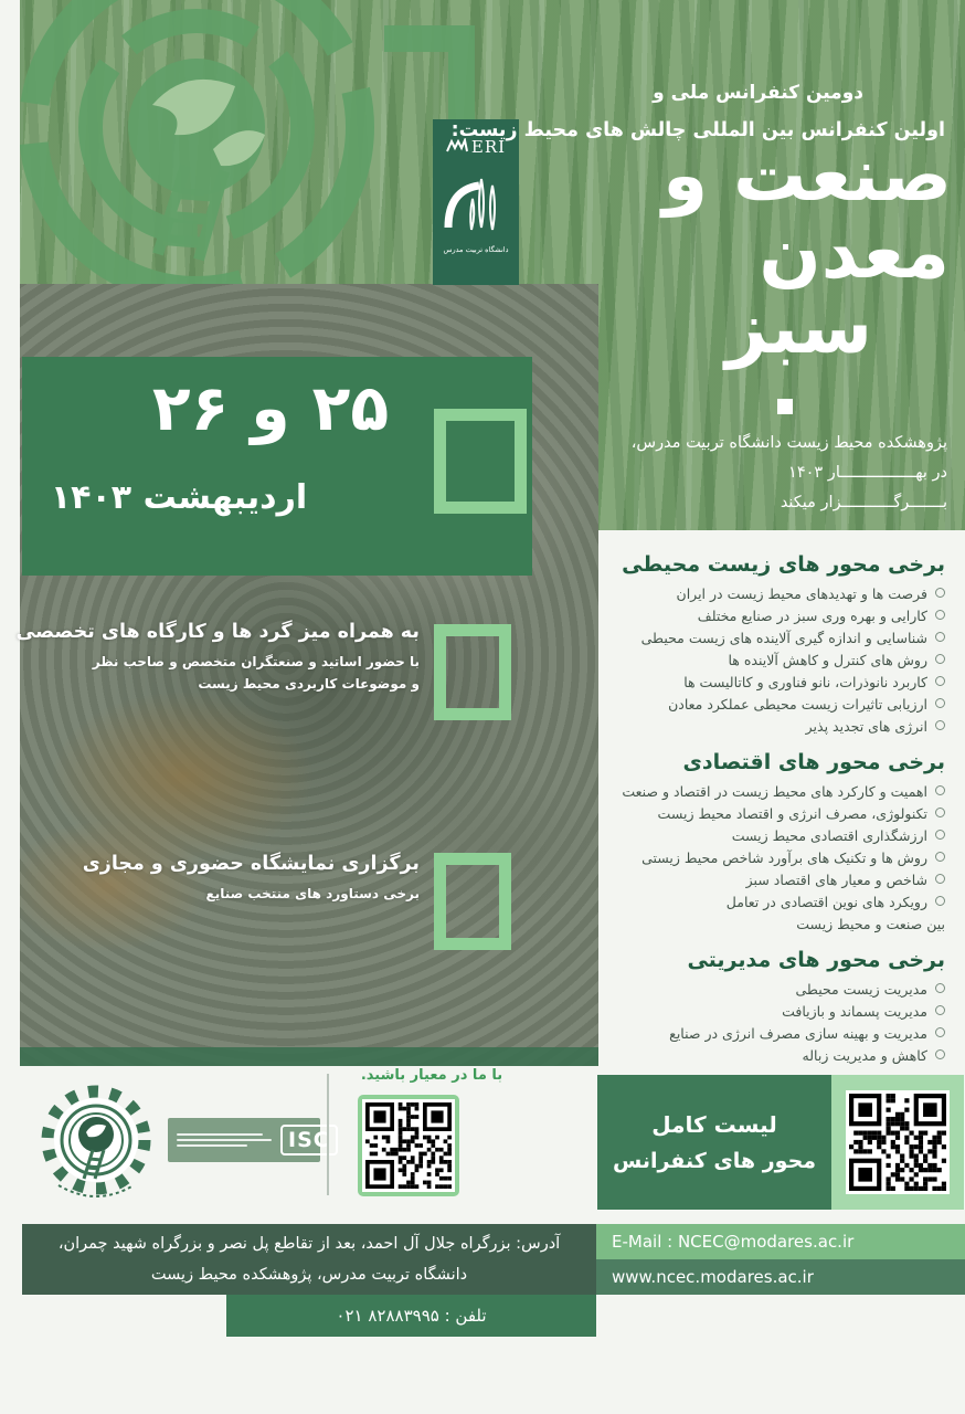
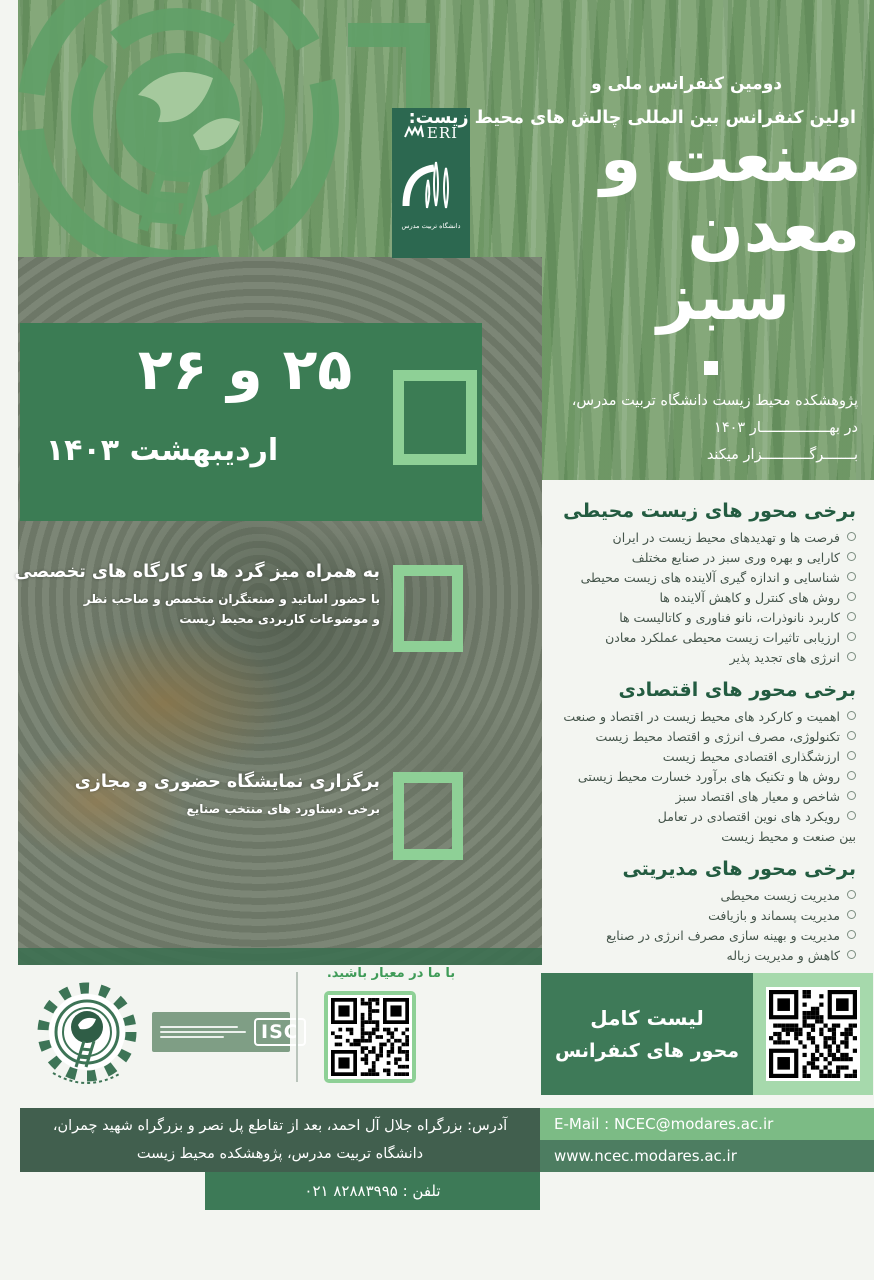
  ERI
  دانشگاه تربیت مدرس
  دومین کنفرانس ملی و
  اولین کنفرانس بین المللی چالش های محیط زیست:
  صنعت و
  معدن
  سبز
  پژوهشکده محیط زیست دانشگاه تربیت مدرس،
  در بهــــــــــــــــار ۱۴۰۳
  بـــــــرگـــــــــــزار میکند
  ۲۵ و ۲۶
  اردیبهشت ۱۴۰۳
  به همراه میز گرد ها و کارگاه های تخصصی
  با حضور اساتید و صنعتگران متخصص و صاحب نظر
  و موضوعات کاربردی محیط زیست
  برگزاری نمایشگاه حضوری و مجازی
  برخی دستاورد های منتخب صنایع
  برخی محور های زیست محیطی
  فرصت ها و تهدیدهای محیط زیست در ایران
  کارایی و بهره وری سبز در صنایع مختلف
  شناسایی و اندازه گیری آلاینده های زیست محیطی
  روش های کنترل و کاهش آلاینده ها
  کاربرد نانوذرات، نانو فناوری و کاتالیست ها
  ارزیابی تاثیرات زیست محیطی عملکرد معادن
  انرژی های تجدید پذیر
  برخی محور های اقتصادی
  اهمیت و کارکرد های محیط زیست در اقتصاد و صنعت
  تکنولوژی، مصرف انرژی و اقتصاد محیط زیست
  ارزشگذاری اقتصادی محیط زیست
- روش ها و تکنیک های برآورد شاخص محیط زیستی
+ روش ها و تکنیک های برآورد خسارت محیط زیستی
  شاخص و معیار های اقتصاد سبز
  رویکرد های نوین اقتصادی در تعامل
  بین صنعت و محیط زیست
  برخی محور های مدیریتی
  مدیریت زیست محیطی
  مدیریت پسماند و بازیافت
  مدیریت و بهینه سازی مصرف انرژی در صنایع
  کاهش و مدیریت زباله
  ISC
  با ما در معیار باشید.
  لیست کامل
  محور های کنفرانس
  آدرس: بزرگراه جلال آل احمد، بعد از تقاطع پل نصر و بزرگراه شهید چمران،
  دانشگاه تربیت مدرس، پژوهشکده محیط زیست
  تلفن : ۸۲۸۸۳۹۹۵ ۰۲۱
  E-Mail : NCEC@modares.ac.ir
  www.ncec.modares.ac.ir
